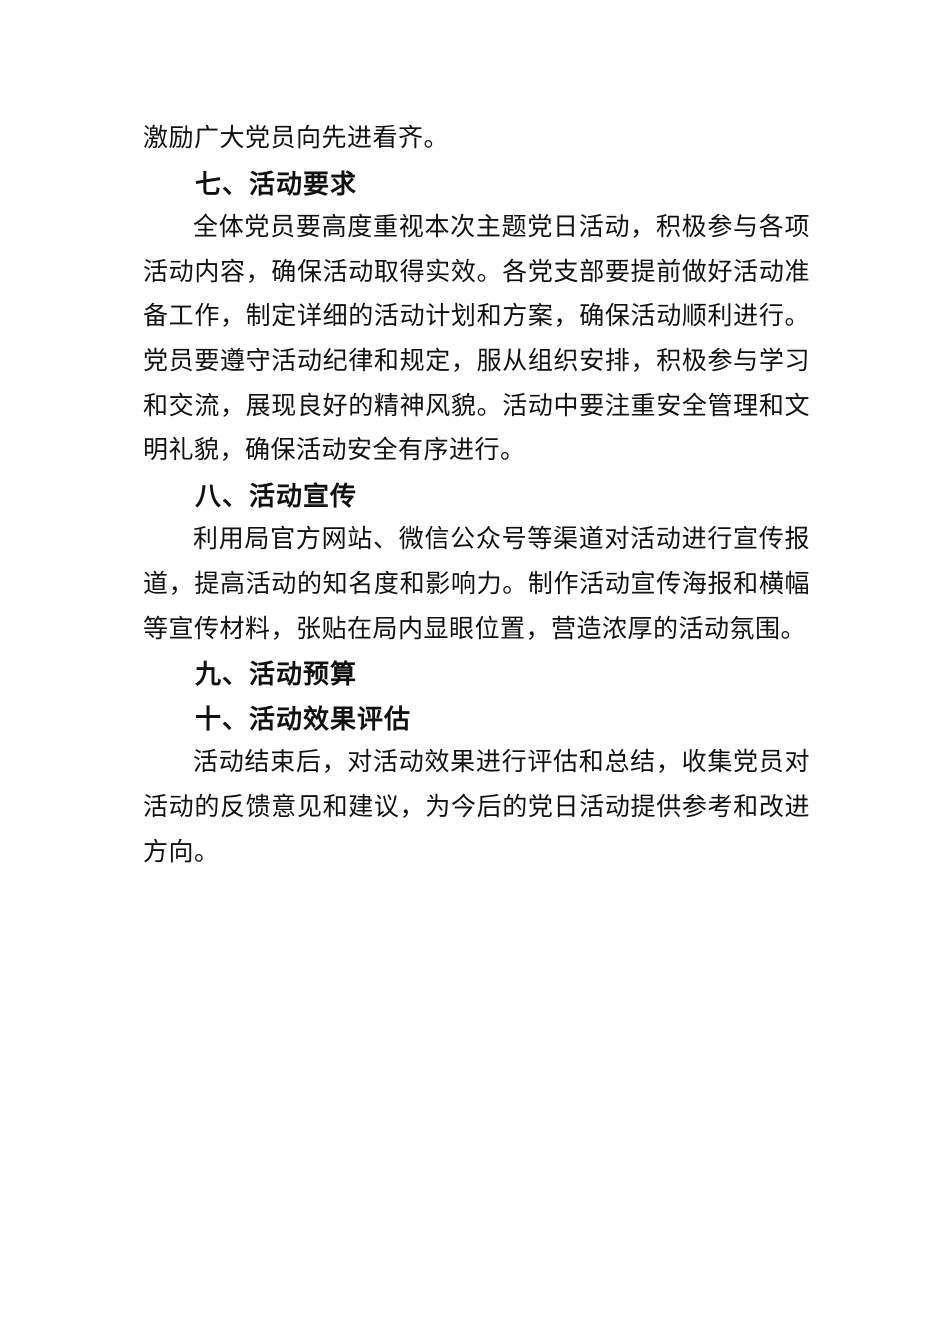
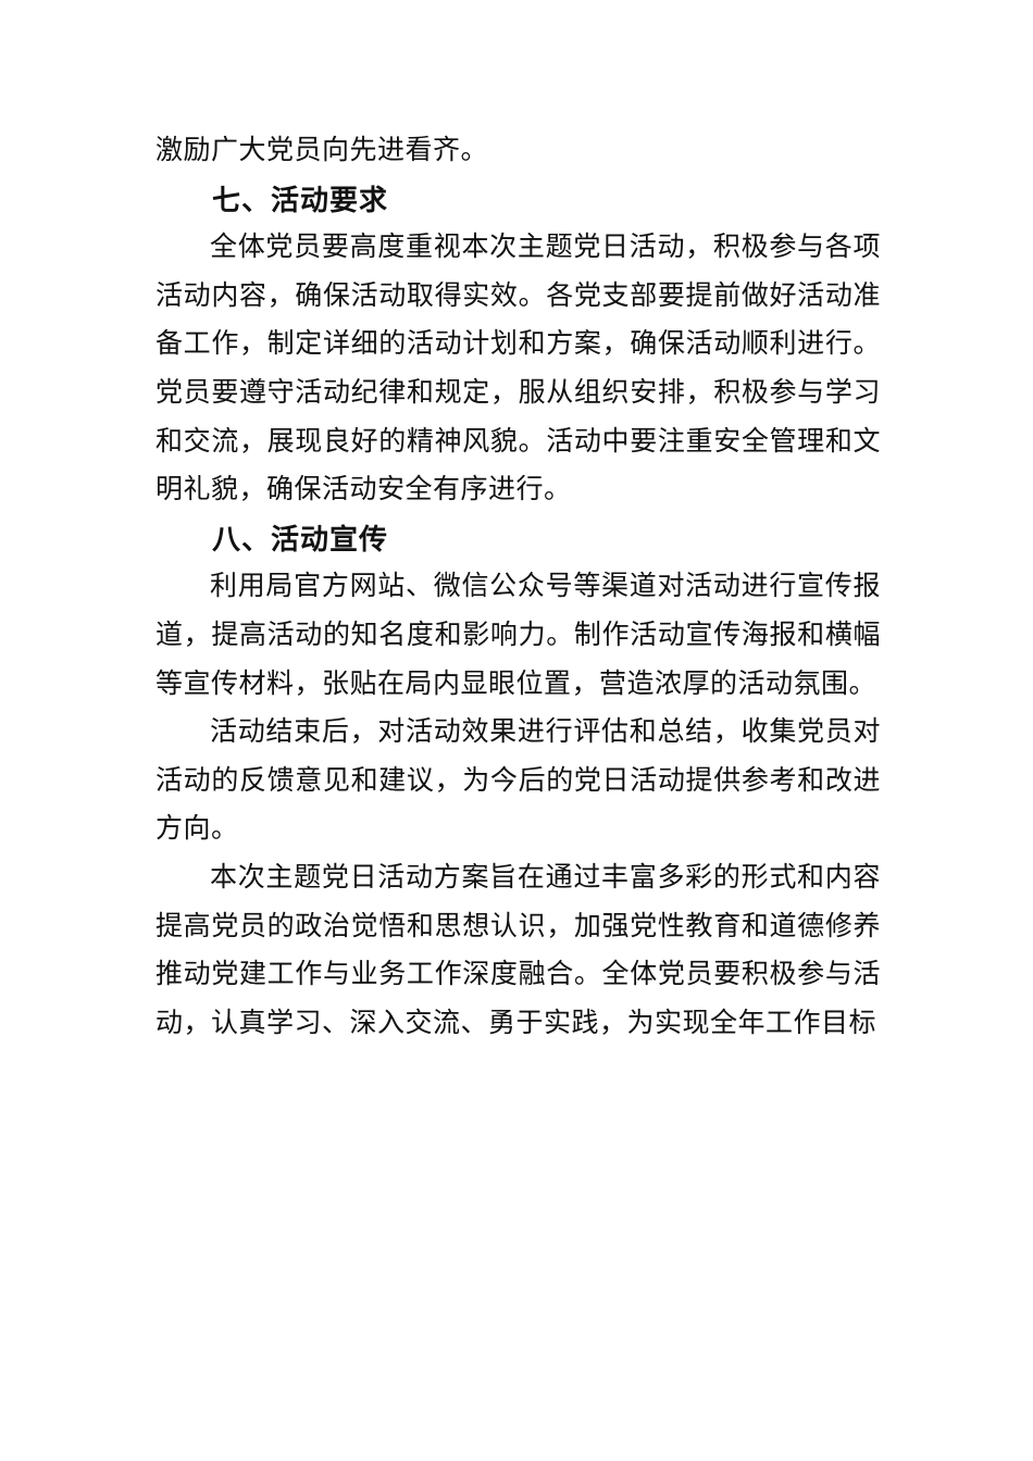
  激励广大党员向先进看齐。
  七、活动要求
  全体党员要高度重视本次主题党日活动，积极参与各项活动内容，确保活动取得实效。各党支部要提前做好活动准备工作，制定详细的活动计划和方案，确保活动顺利进行。党员要遵守活动纪律和规定，服从组织安排，积极参与学习和交流，展现良好的精神风貌。活动中要注重安全管理和文明礼貌，确保活动安全有序进行。
  八、活动宣传
  利用局官方网站、微信公众号等渠道对活动进行宣传报道，提高活动的知名度和影响力。制作活动宣传海报和横幅等宣传材料，张贴在局内显眼位置，营造浓厚的活动氛围。
- 九、活动预算
- 十、活动效果评估
  活动结束后，对活动效果进行评估和总结，收集党员对活动的反馈意见和建议，为今后的党日活动提供参考和改进方向。
+ 本次主题党日活动方案旨在通过丰富多彩的形式和内容提高党员的政治觉悟和思想认识，加强党性教育和道德修养推动党建工作与业务工作深度融合。全体党员要积极参与活动，认真学习、深入交流、勇于实践，为实现全年工作目标
